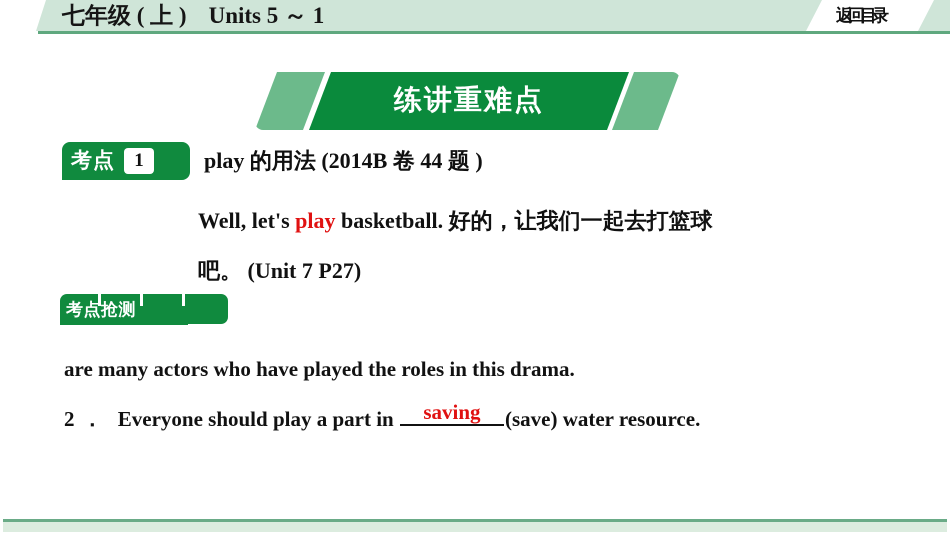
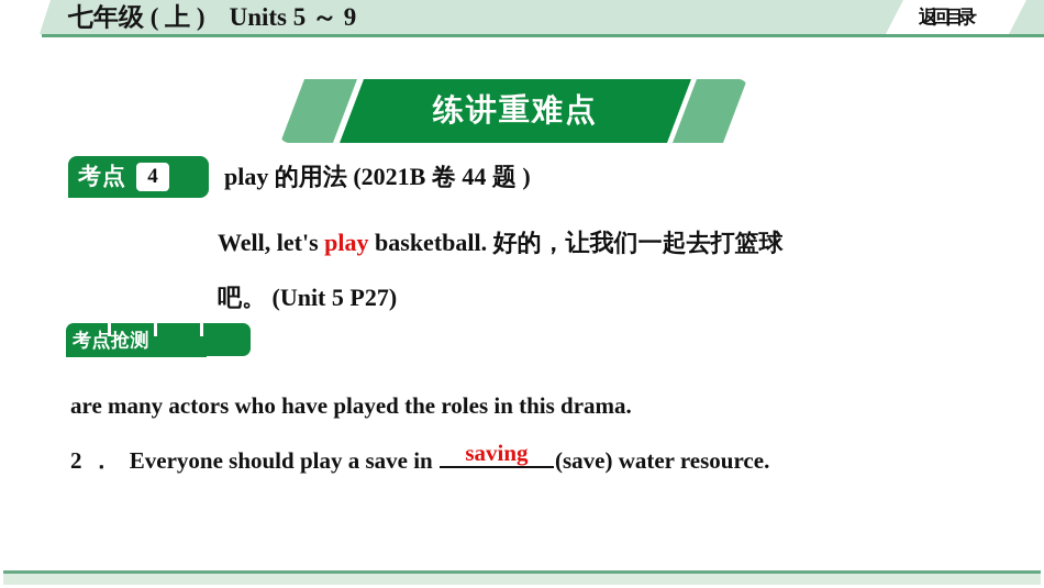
- 七年级 ( 上 ) Units 5 ～ 1
+ 七年级 ( 上 ) Units 5 ～ 9
  返回目录
  练讲重难点
  考点
- 1
+ 4
- play 的用法 (2014B 卷 44 题 )
+ play 的用法 (2021B 卷 44 题 )
  Well, let's play basketball. 好的，让我们一起去打篮球
- 吧。 (Unit 7 P27)
+ 吧。 (Unit 5 P27)
  考点抢测
  are many actors who have played the roles in this drama.
- 2 ． Everyone should play a part in
+ 2 ． Everyone should play a save in
  saving
  (save) water resource.
